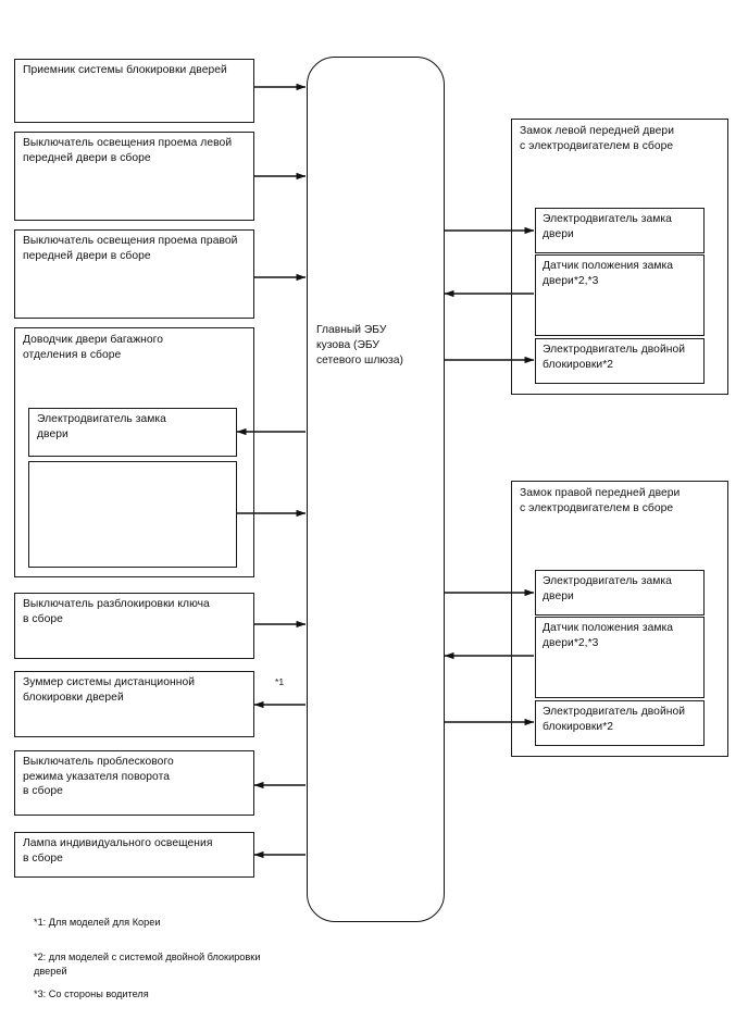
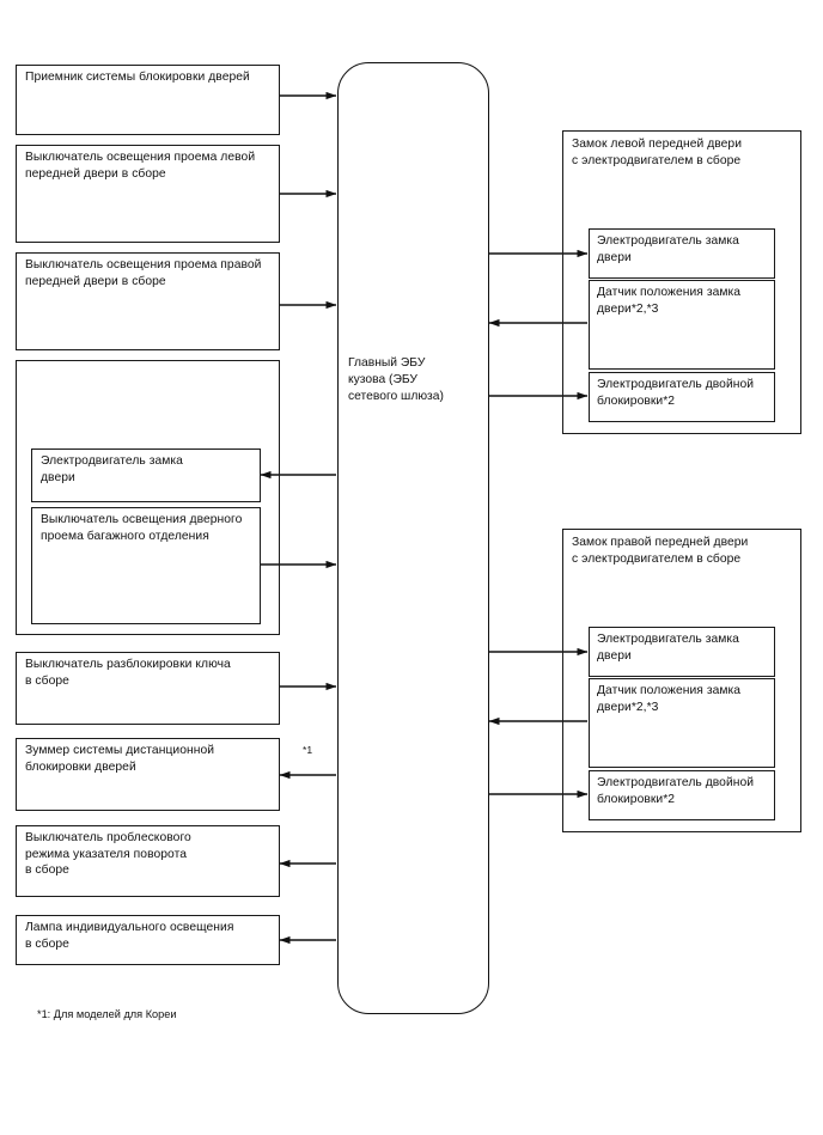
  Приемник системы блокировки дверей
  Выключатель освещения проема левой
  передней двери в сборе
  Выключатель освещения проема правой
  передней двери в сборе
- Доводчик двери багажного
- отделения в сборе
  Электродвигатель замка
  двери
+ Выключатель освещения дверного
+ проема багажного отделения
  Выключатель разблокировки ключа
  в сборе
  Зуммер системы дистанционной
  блокировки дверей
  Выключатель проблескового
  режима указателя поворота
  в сборе
  Лампа индивидуального освещения
  в сборе
  Главный ЭБУ
  кузова (ЭБУ
  сетевого шлюза)
  Замок левой передней двери
  с электродвигателем в сборе
  Электродвигатель замка
  двери
  Датчик положения замка
  двери*2,*3
  Электродвигатель двойной
  блокировки*2
  Замок правой передней двери
  с электродвигателем в сборе
  Электродвигатель замка
  двери
  Датчик положения замка
  двери*2,*3
  Электродвигатель двойной
  блокировки*2
  *1
  *1: Для моделей для Кореи
- *2: для моделей с системой двойной блокировки
- дверей
- *3: Со стороны водителя
